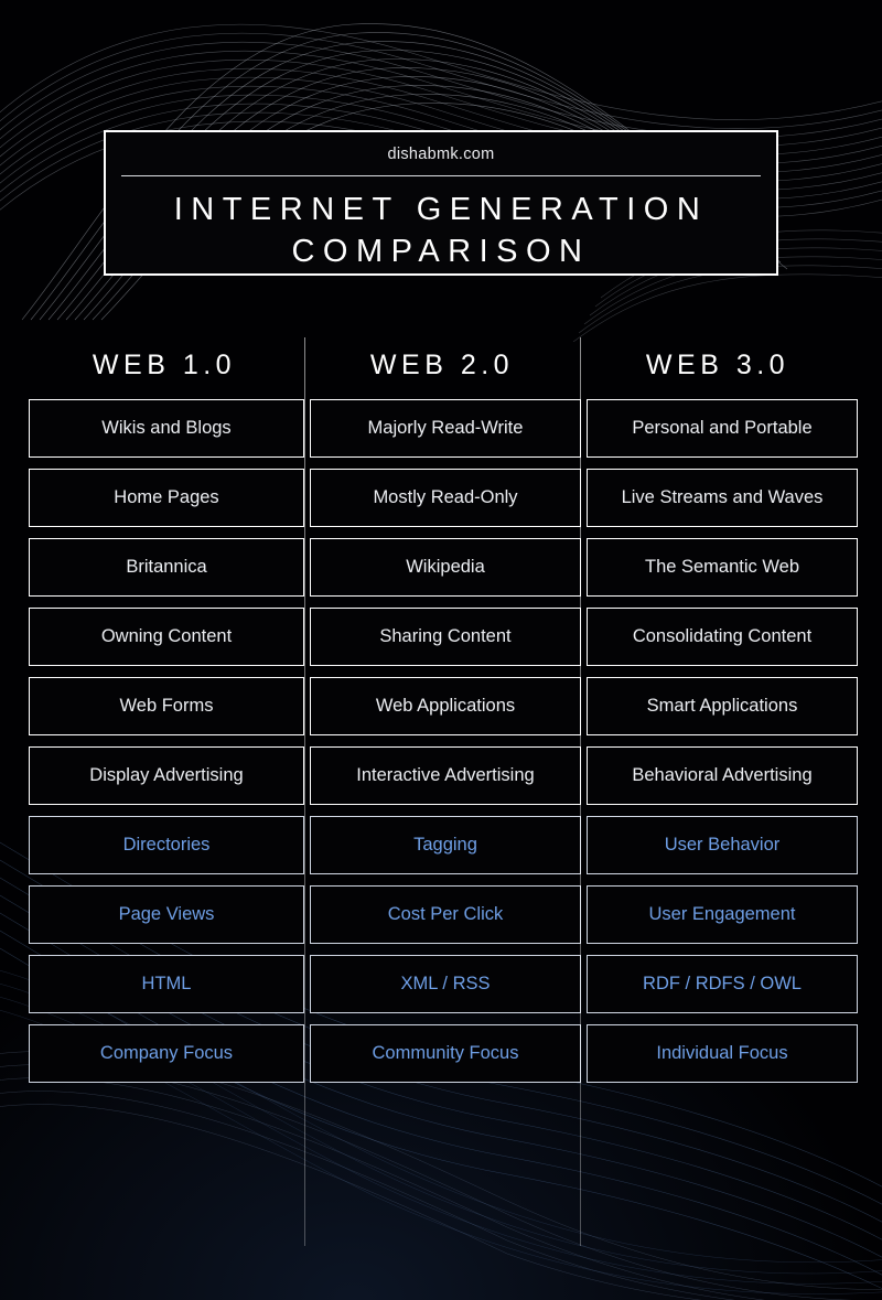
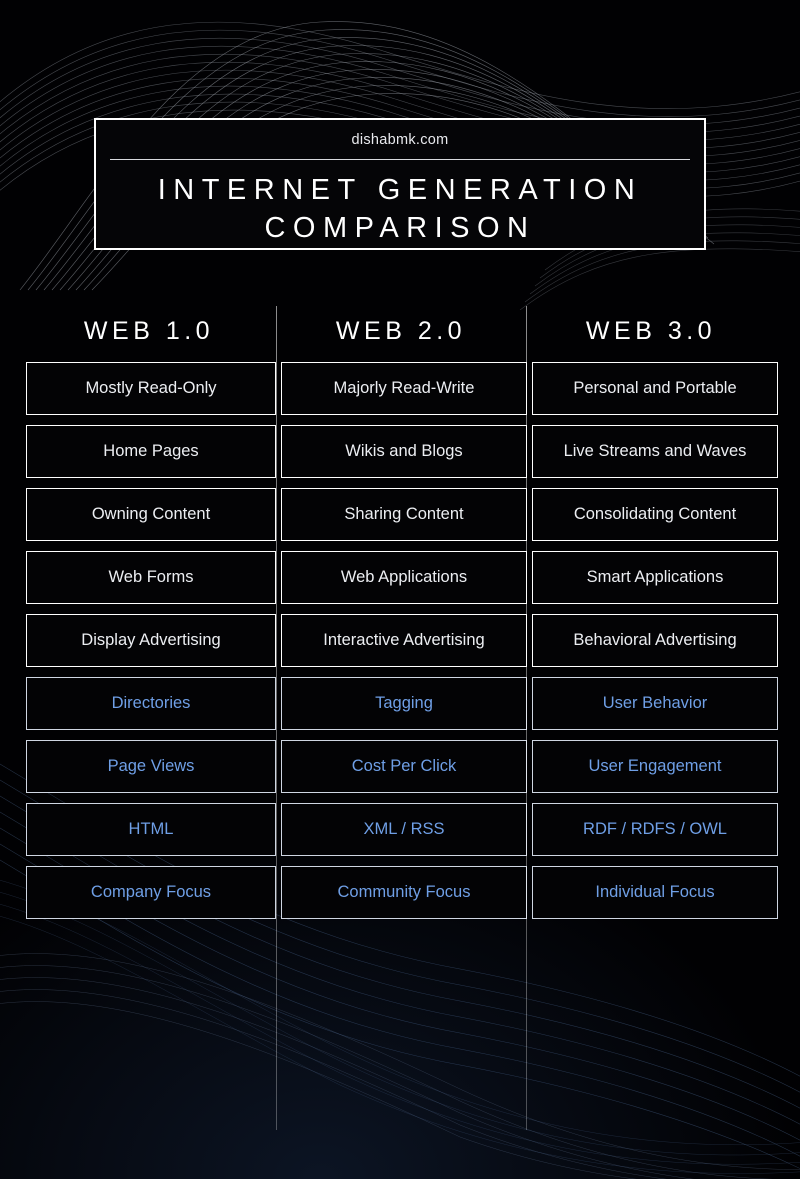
  dishabmk.com
  INTERNET GENERATION COMPARISON
  WEB 1.0
  WEB 2.0
  WEB 3.0
- Wikis and Blogs
+ Mostly Read-Only
  Majorly Read-Write
  Personal and Portable
  Home Pages
- Mostly Read-Only
+ Wikis and Blogs
  Live Streams and Waves
- Britannica
- Wikipedia
- The Semantic Web
  Owning Content
  Sharing Content
  Consolidating Content
  Web Forms
  Web Applications
  Smart Applications
  Display Advertising
  Interactive Advertising
  Behavioral Advertising
  Directories
  Tagging
  User Behavior
  Page Views
  Cost Per Click
  User Engagement
  HTML
  XML / RSS
  RDF / RDFS / OWL
  Company Focus
  Community Focus
  Individual Focus
